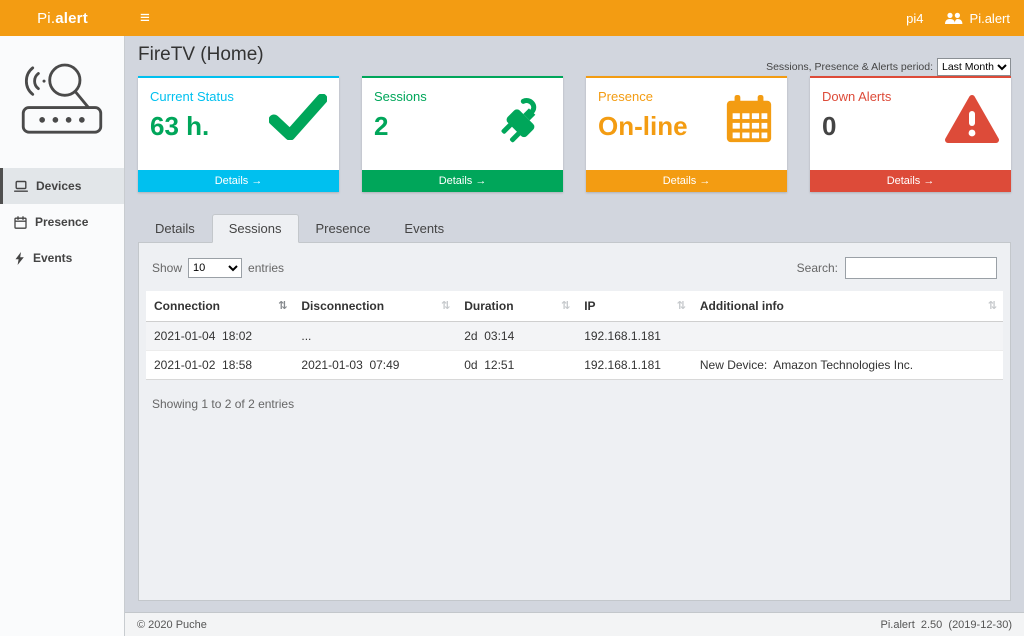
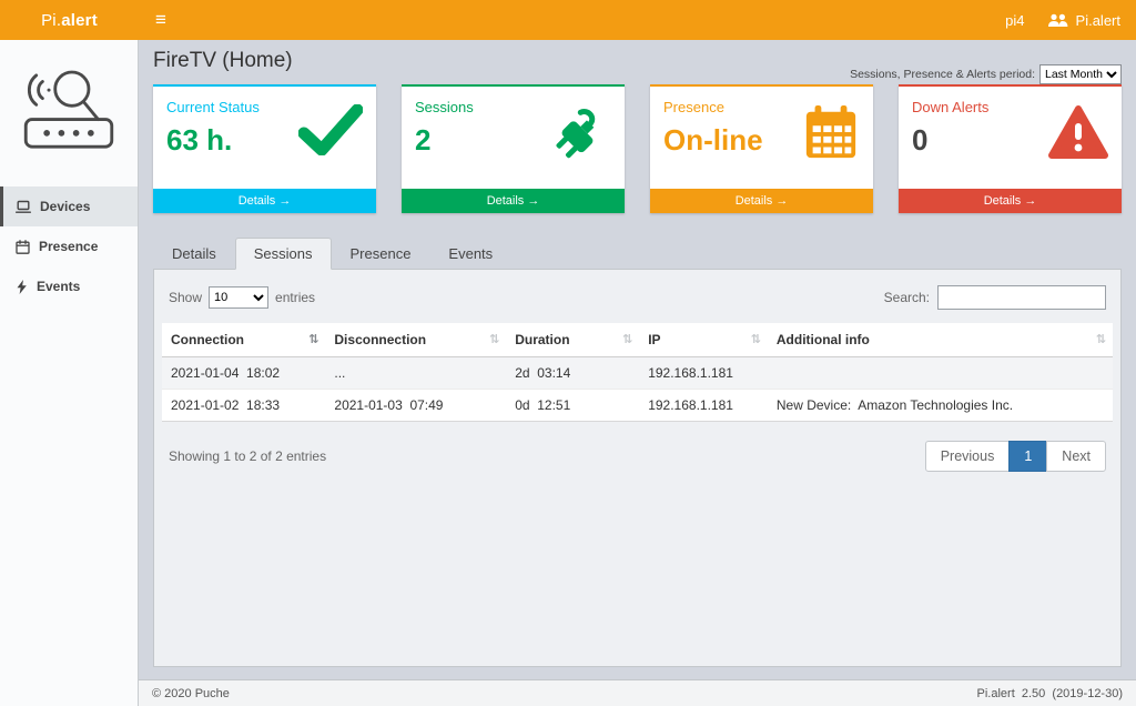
  Pi.
  alert
  ≡
  pi4
  Pi.alert
  Devices
  Presence
  Events
  FireTV (Home)
  Sessions, Presence & Alerts period:
  Last Month
  Current Status
  63 h.
  Details →
  Sessions
  2
  Details →
  Presence
  On-line
  Details →
  Down Alerts
  0
  Details →
  Details
  Sessions
  Presence
  Events
  Show
  10
  entries
  Search:
  Connection ⇅	Disconnection ⇅	Duration ⇅	IP ⇅	Additional info ⇅
  2021-01-04 18:02	...	2d 03:14	192.168.1.181
- 2021-01-02 18:58	2021-01-03 07:49	0d 12:51	192.168.1.181	New Device: Amazon Technologies Inc.
+ 2021-01-02 18:33	2021-01-03 07:49	0d 12:51	192.168.1.181	New Device: Amazon Technologies Inc.
  Showing 1 to 2 of 2 entries
+ Previous
+ 1
+ Next
  © 2020 Puche
  Pi.alert 2.50 (2019-12-30)
